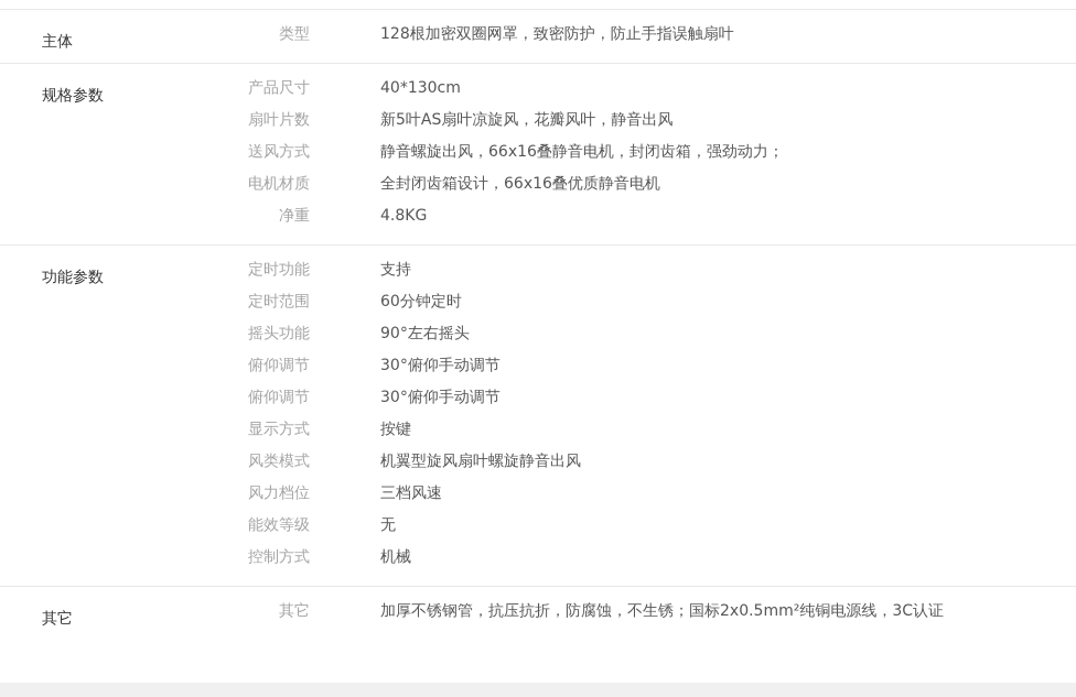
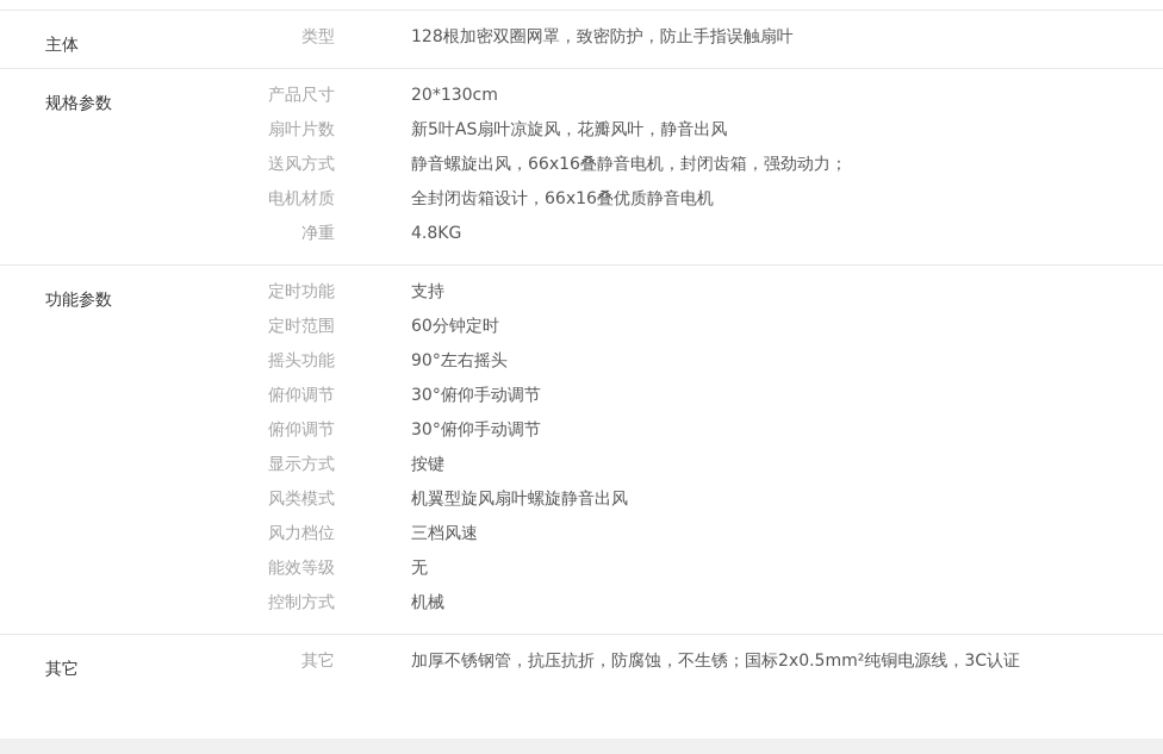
  主体
  类型
  128根加密双圈网罩，致密防护，防止手指误触扇叶
  规格参数
  产品尺寸
- 40*130cm
+ 20*130cm
  扇叶片数
  新5叶AS扇叶凉旋风，花瓣风叶，静音出风
  送风方式
  静音螺旋出风，66x16叠静音电机，封闭齿箱，强劲动力；
  电机材质
  全封闭齿箱设计，66x16叠优质静音电机
  净重
  4.8KG
  功能参数
  定时功能
  支持
  定时范围
  60分钟定时
  摇头功能
  90°左右摇头
  俯仰调节
  30°俯仰手动调节
  俯仰调节
  30°俯仰手动调节
  显示方式
  按键
  风类模式
  机翼型旋风扇叶螺旋静音出风
  风力档位
  三档风速
  能效等级
  无
  控制方式
  机械
  其它
  其它
  加厚不锈钢管，抗压抗折，防腐蚀，不生锈；国标2x0.5mm²纯铜电源线，3C认证
